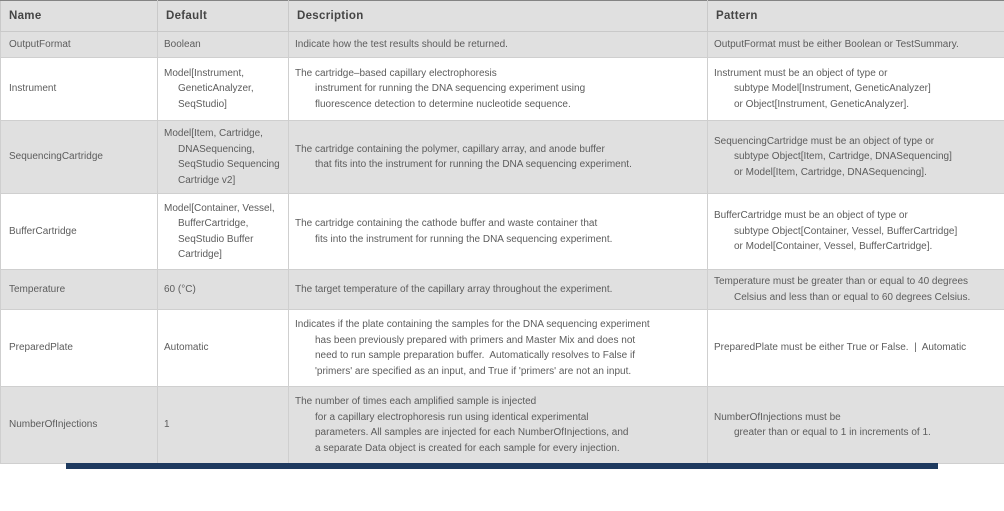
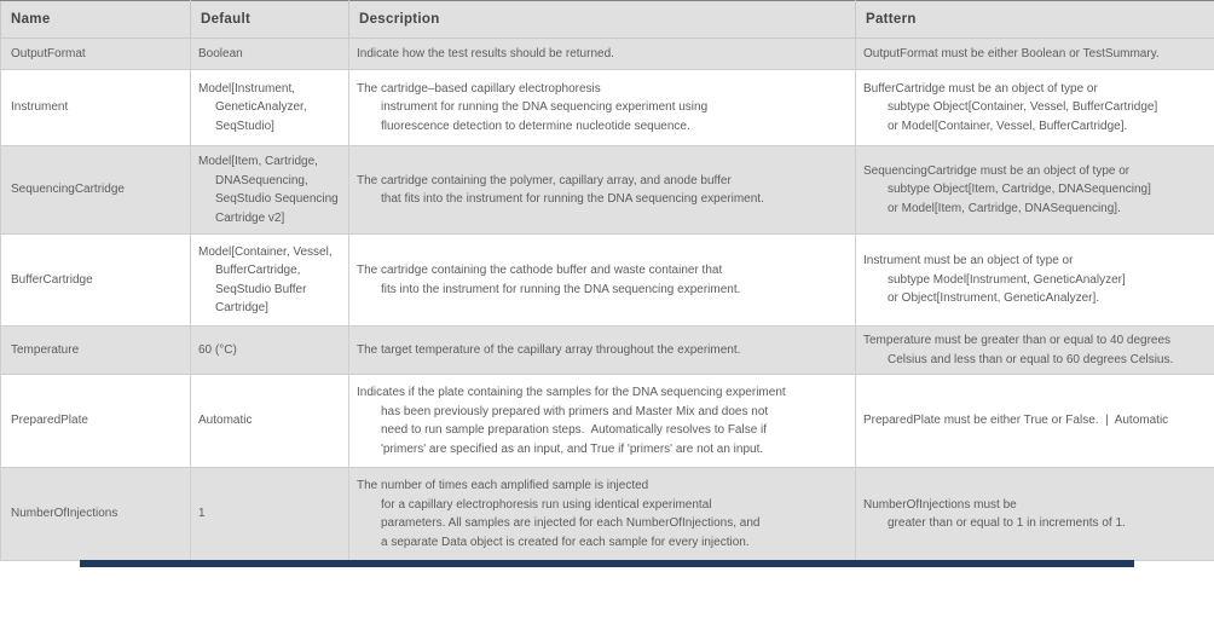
  Name	Default	Description	Pattern
  OutputFormat	Boolean	Indicate how the test results should be returned.	OutputFormat must be either Boolean or TestSummary.
- Instrument	Model[Instrument, GeneticAnalyzer, SeqStudio]	The cartridge–based capillary electrophoresis instrument for running the DNA sequencing experiment using fluorescence detection to determine nucleotide sequence.	Instrument must be an object of type or subtype Model[Instrument, GeneticAnalyzer] or Object[Instrument, GeneticAnalyzer].
+ Instrument	Model[Instrument, GeneticAnalyzer, SeqStudio]	The cartridge–based capillary electrophoresis instrument for running the DNA sequencing experiment using fluorescence detection to determine nucleotide sequence.	BufferCartridge must be an object of type or subtype Object[Container, Vessel, BufferCartridge] or Model[Container, Vessel, BufferCartridge].
  SequencingCartridge	Model[Item, Cartridge, DNASequencing, SeqStudio Sequencing Cartridge v2]	The cartridge containing the polymer, capillary array, and anode buffer that fits into the instrument for running the DNA sequencing experiment.	SequencingCartridge must be an object of type or subtype Object[Item, Cartridge, DNASequencing] or Model[Item, Cartridge, DNASequencing].
- BufferCartridge	Model[Container, Vessel, BufferCartridge, SeqStudio Buffer Cartridge]	The cartridge containing the cathode buffer and waste container that fits into the instrument for running the DNA sequencing experiment.	BufferCartridge must be an object of type or subtype Object[Container, Vessel, BufferCartridge] or Model[Container, Vessel, BufferCartridge].
+ BufferCartridge	Model[Container, Vessel, BufferCartridge, SeqStudio Buffer Cartridge]	The cartridge containing the cathode buffer and waste container that fits into the instrument for running the DNA sequencing experiment.	Instrument must be an object of type or subtype Model[Instrument, GeneticAnalyzer] or Object[Instrument, GeneticAnalyzer].
  Temperature	60 (°C)	The target temperature of the capillary array throughout the experiment.	Temperature must be greater than or equal to 40 degrees Celsius and less than or equal to 60 degrees Celsius.
- PreparedPlate	Automatic	Indicates if the plate containing the samples for the DNA sequencing experiment has been previously prepared with primers and Master Mix and does not need to run sample preparation buffer. Automatically resolves to False if 'primers' are specified as an input, and True if 'primers' are not an input.	PreparedPlate must be either True or False. | Automatic
+ PreparedPlate	Automatic	Indicates if the plate containing the samples for the DNA sequencing experiment has been previously prepared with primers and Master Mix and does not need to run sample preparation steps. Automatically resolves to False if 'primers' are specified as an input, and True if 'primers' are not an input.	PreparedPlate must be either True or False. | Automatic
  NumberOfInjections	1	The number of times each amplified sample is injected for a capillary electrophoresis run using identical experimental parameters. All samples are injected for each NumberOfInjections, and a separate Data object is created for each sample for every injection.	NumberOfInjections must be greater than or equal to 1 in increments of 1.
